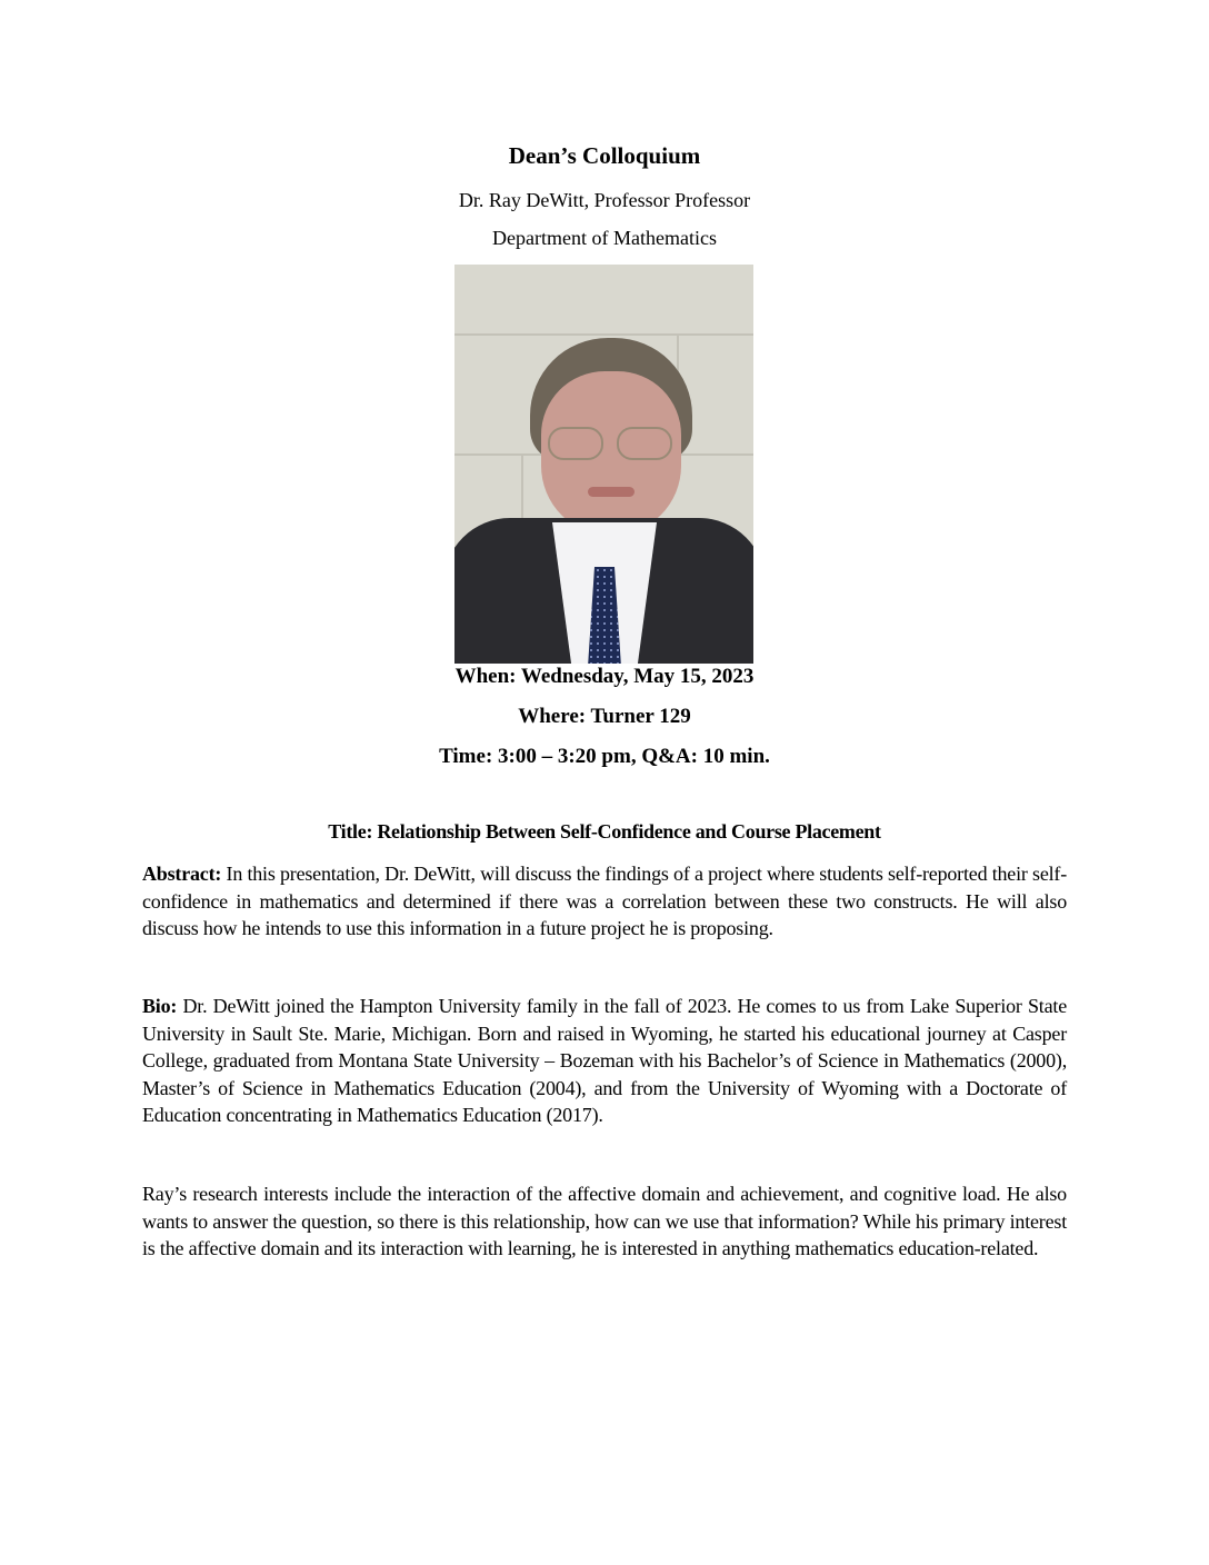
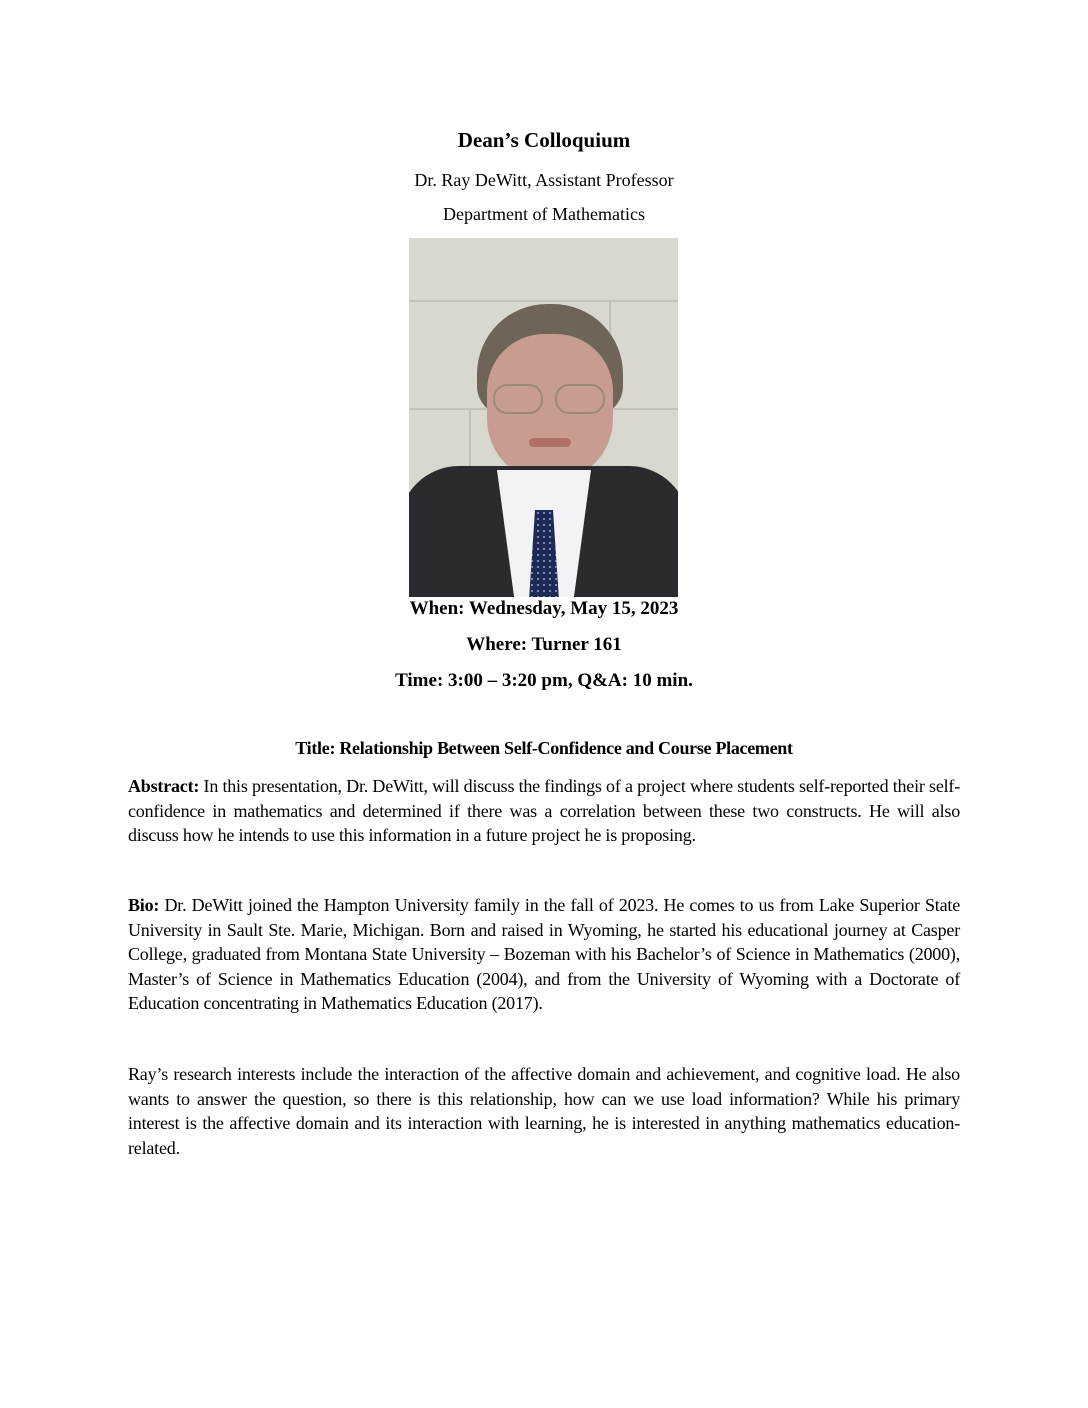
  Dean’s Colloquium
- Dr. Ray DeWitt, Professor Professor
+ Dr. Ray DeWitt, Assistant Professor
  Department of Mathematics
  When: Wednesday, May 15, 2023
- Where: Turner 129
+ Where: Turner 161
  Time: 3:00 – 3:20 pm, Q&A: 10 min.
  Title: Relationship Between Self-Confidence and Course Placement
  Abstract: In this presentation, Dr. DeWitt, will discuss the findings of a project where students self-reported their self-confidence in mathematics and determined if there was a correlation between these two constructs. He will also discuss how he intends to use this information in a future project he is proposing.
  Bio: Dr. DeWitt joined the Hampton University family in the fall of 2023. He comes to us from Lake Superior State University in Sault Ste. Marie, Michigan. Born and raised in Wyoming, he started his educational journey at Casper College, graduated from Montana State University – Bozeman with his Bachelor’s of Science in Mathematics (2000), Master’s of Science in Mathematics Education (2004), and from the University of Wyoming with a Doctorate of Education concentrating in Mathematics Education (2017).
- Ray’s research interests include the interaction of the affective domain and achievement, and cognitive load. He also wants to answer the question, so there is this relationship, how can we use that information? While his primary interest is the affective domain and its interaction with learning, he is interested in anything mathematics education-related.
+ Ray’s research interests include the interaction of the affective domain and achievement, and cognitive load. He also wants to answer the question, so there is this relationship, how can we use load information? While his primary interest is the affective domain and its interaction with learning, he is interested in anything mathematics education-related.
